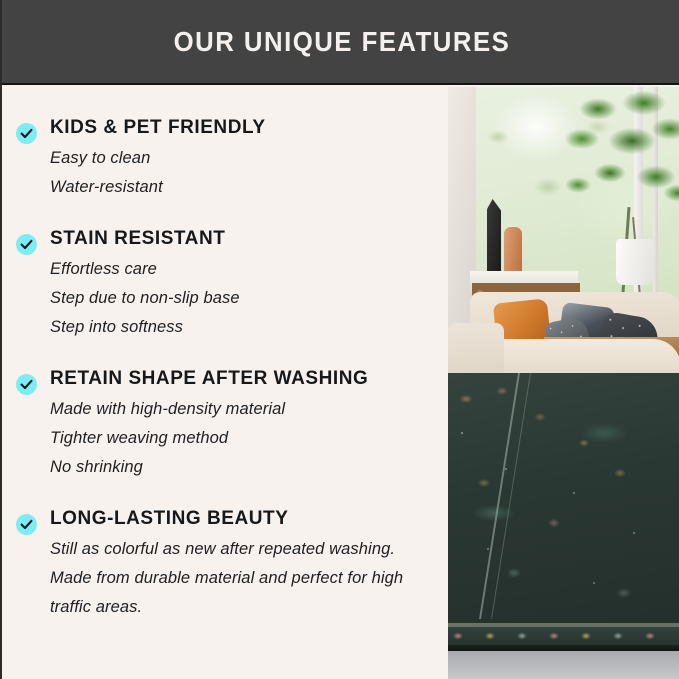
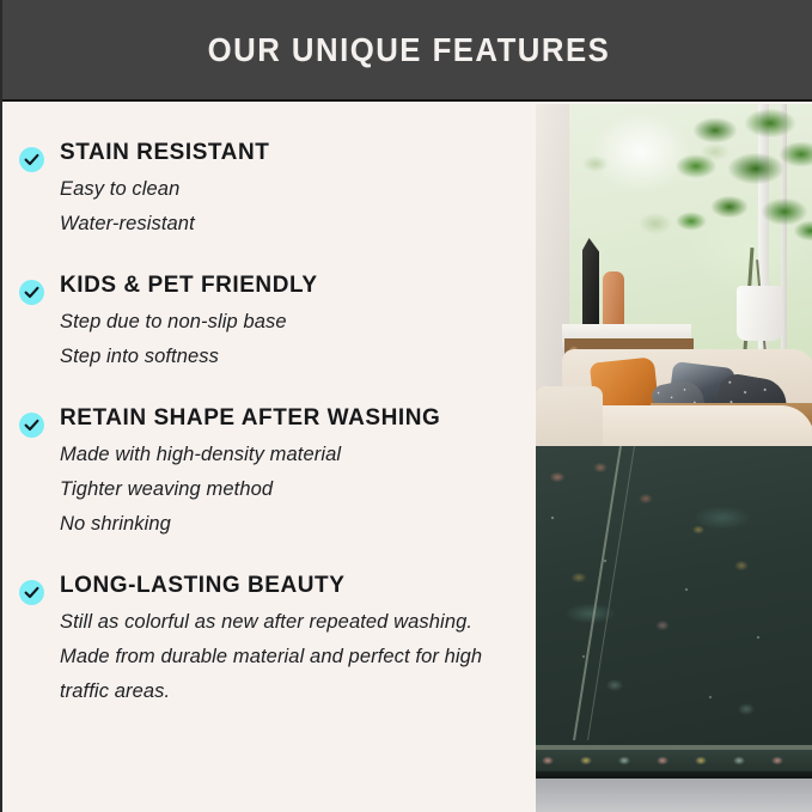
  OUR UNIQUE FEATURES
- KIDS & PET FRIENDLY
+ STAIN RESISTANT
  Easy to clean
  Water-resistant
- STAIN RESISTANT
+ KIDS & PET FRIENDLY
- Effortless care
  Step due to non-slip base
  Step into softness
  RETAIN SHAPE AFTER WASHING
  Made with high-density material
  Tighter weaving method
  No shrinking
  LONG-LASTING BEAUTY
  Still as colorful as new after repeated washing. Made from durable material and perfect for high traffic areas.
